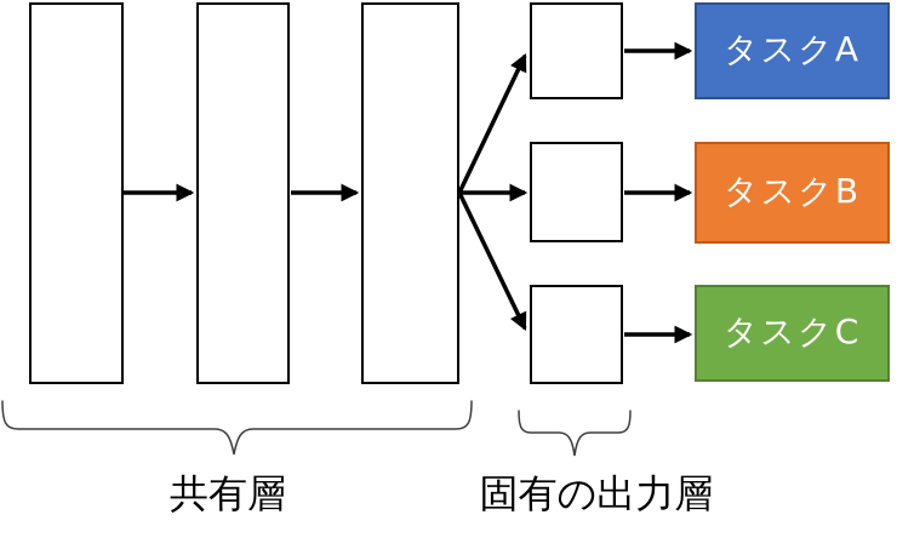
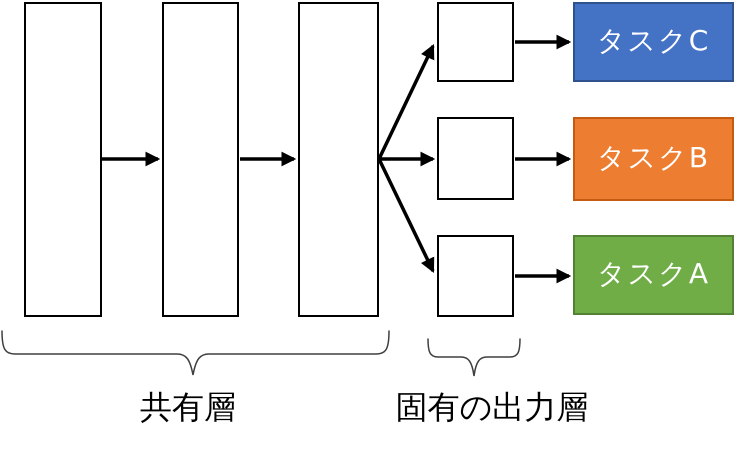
- タスクA
+ タスクC
  タスクB
- タスクC
+ タスクA
  共有層
  固有の出力層
